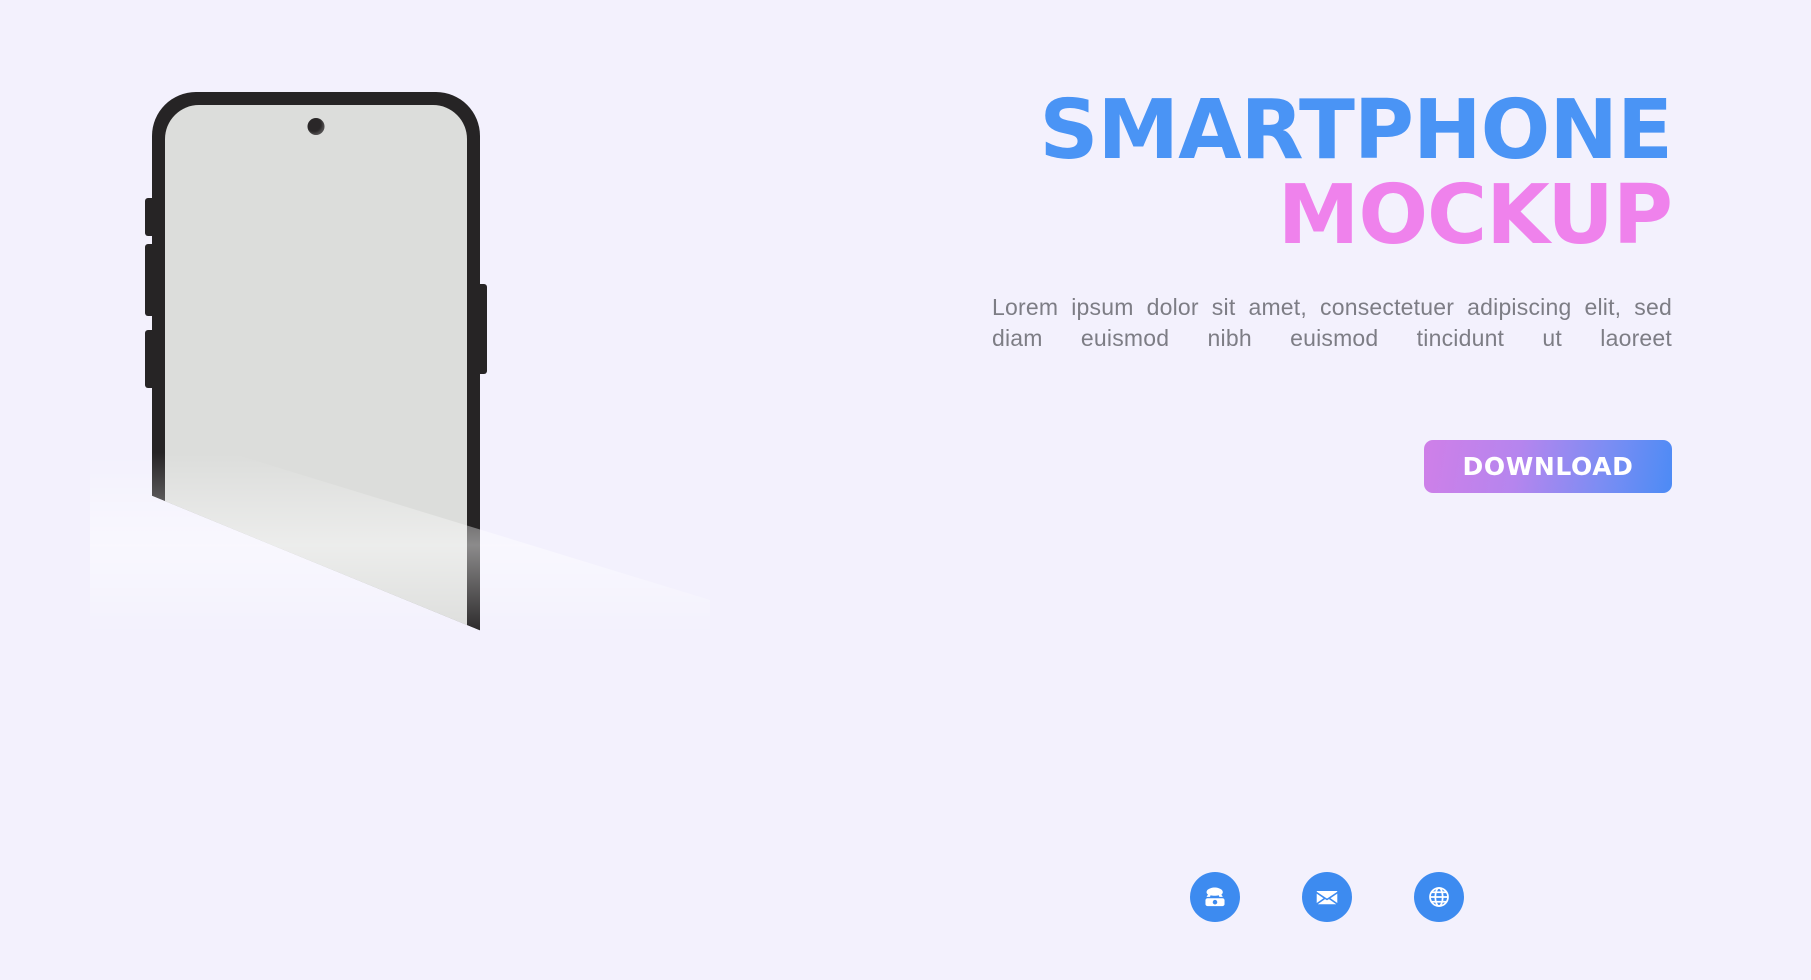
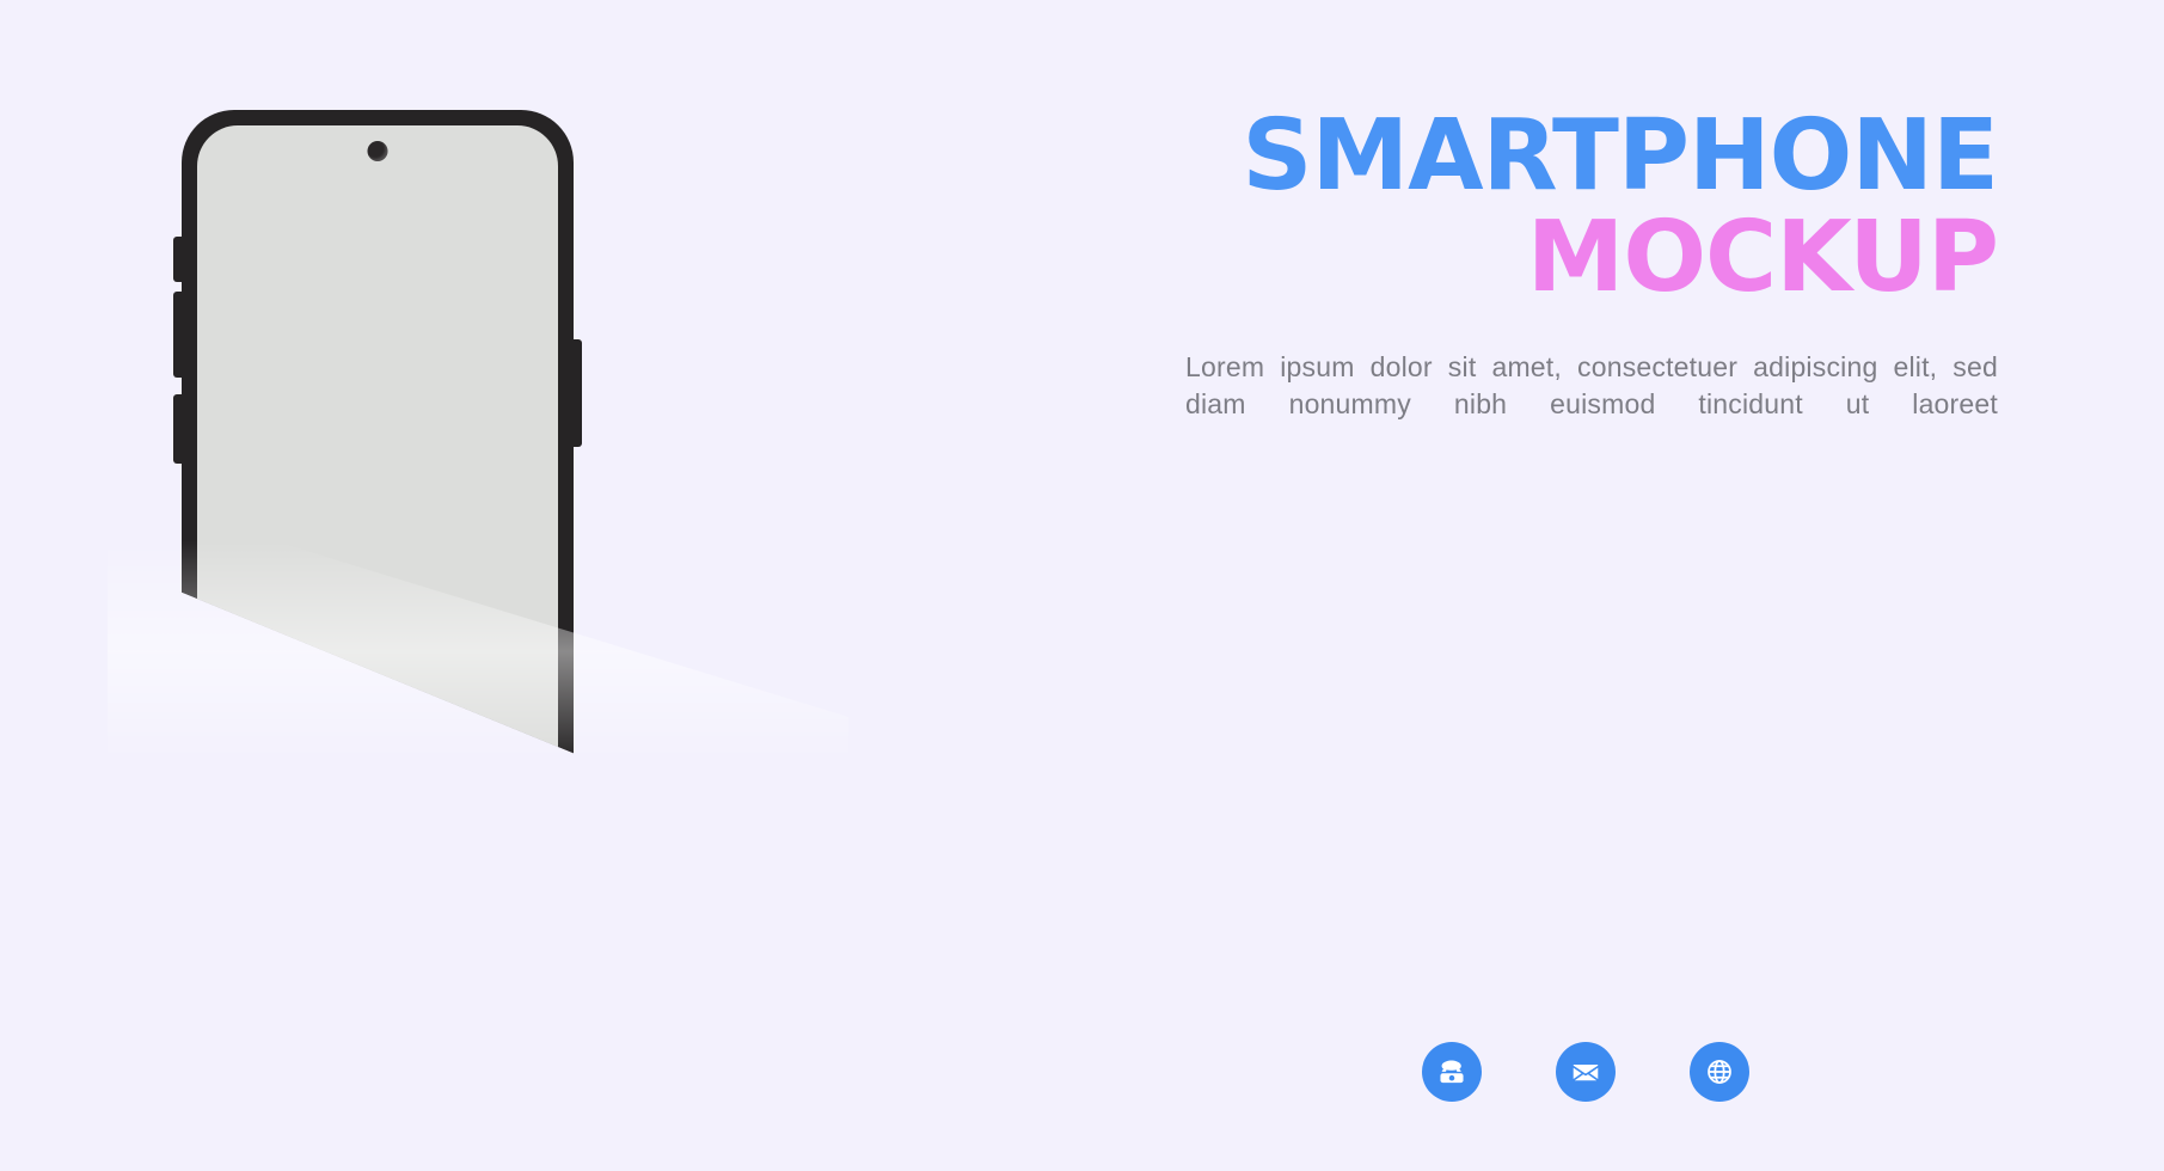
  SMARTPHONE
  MOCKUP
- Lorem ipsum dolor sit amet, consectetuer adipiscing elit, sed diam euismod nibh euismod tincidunt ut laoreet
+ Lorem ipsum dolor sit amet, consectetuer adipiscing elit, sed diam nonummy nibh euismod tincidunt ut laoreet
- DOWNLOAD
